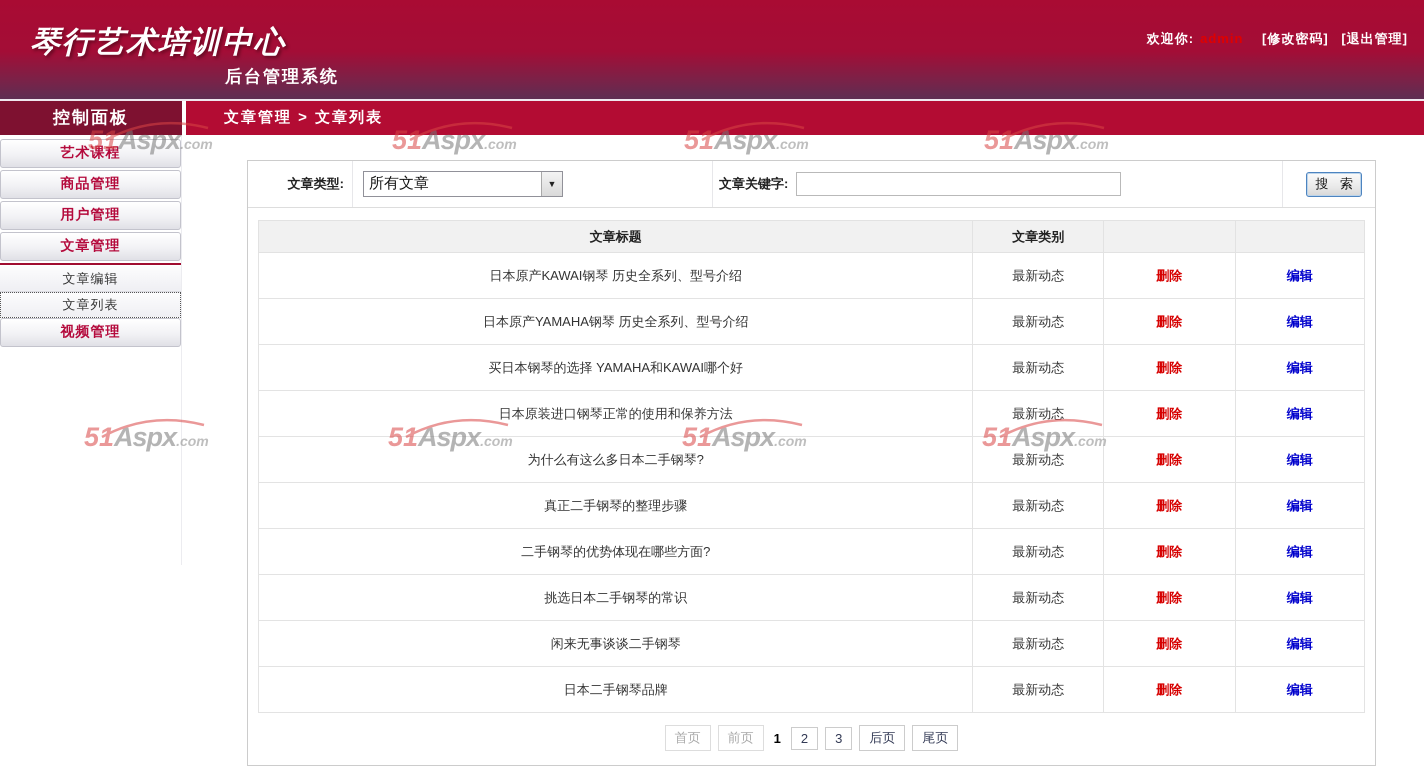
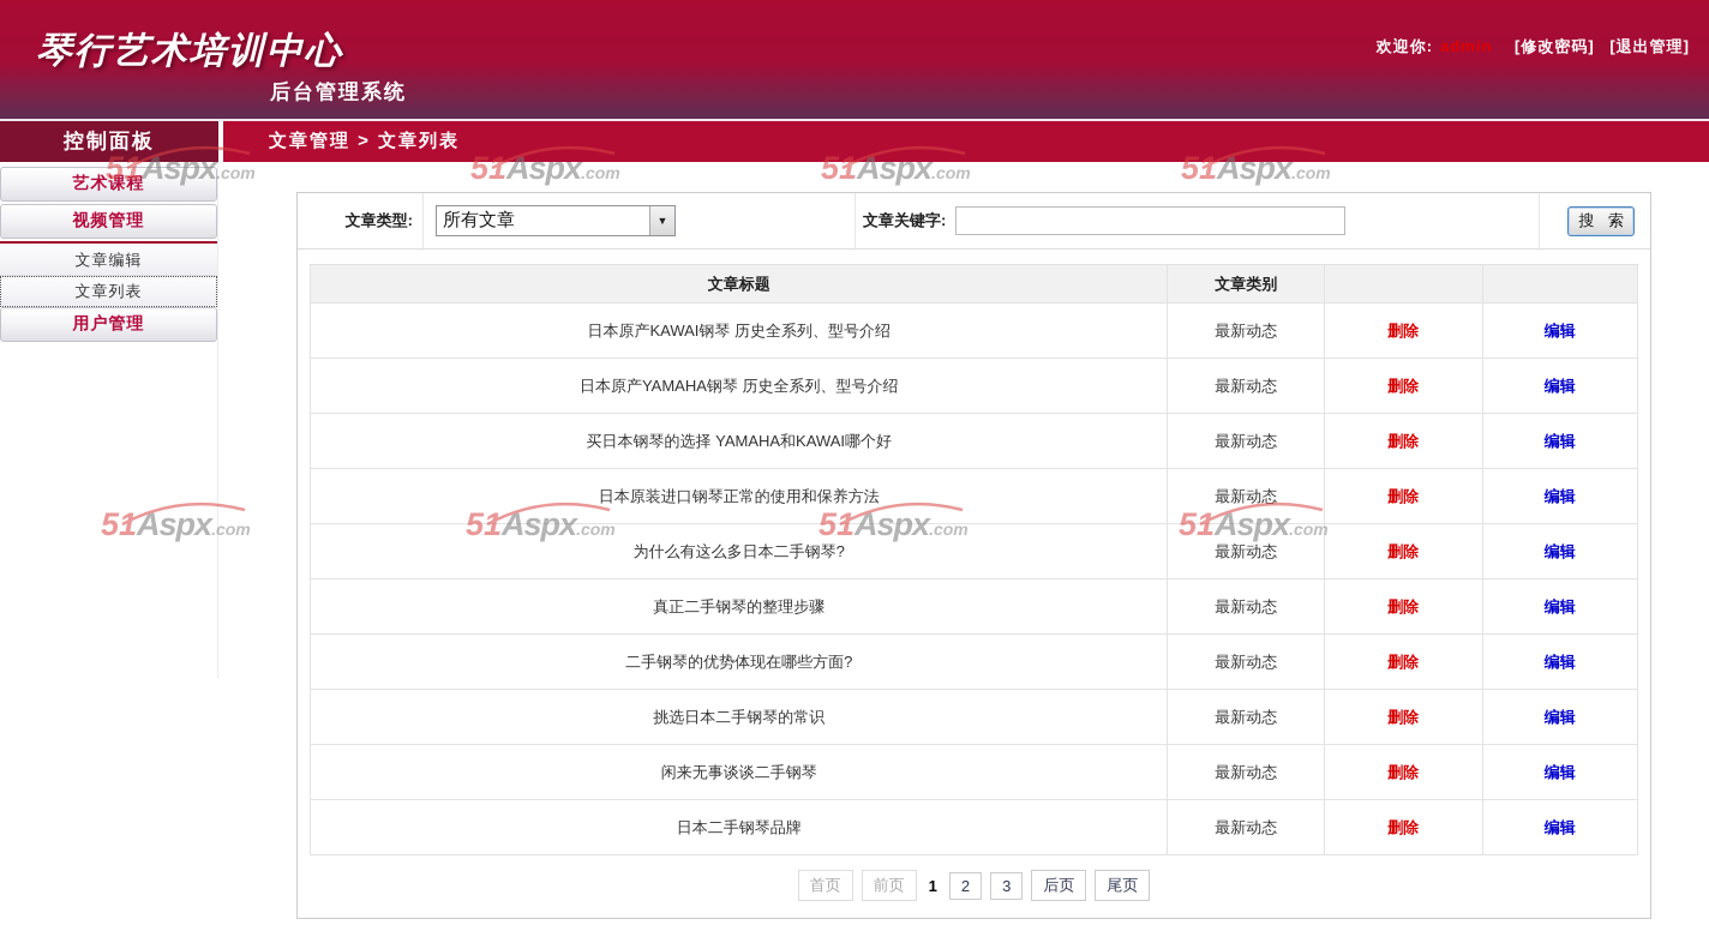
  琴行艺术培训中心
  后台管理系统
  欢迎你: admin [修改密码] [退出管理]
  控制面板
  文章管理 > 文章列表
  艺术课程
- 商品管理
- 用户管理
+ 视频管理
- 文章管理
  文章编辑
  文章列表
- 视频管理
+ 用户管理
  文章类型:
  所有文章
  ▼
  文章关键字:
  搜 索
  文章标题	文章类别
  日本原产KAWAI钢琴 历史全系列、型号介绍	最新动态	删除	编辑
  日本原产YAMAHA钢琴 历史全系列、型号介绍	最新动态	删除	编辑
  买日本钢琴的选择 YAMAHA和KAWAI哪个好	最新动态	删除	编辑
  日本原装进口钢琴正常的使用和保养方法	最新动态	删除	编辑
  为什么有这么多日本二手钢琴?	最新动态	删除	编辑
  真正二手钢琴的整理步骤	最新动态	删除	编辑
  二手钢琴的优势体现在哪些方面?	最新动态	删除	编辑
  挑选日本二手钢琴的常识	最新动态	删除	编辑
  闲来无事谈谈二手钢琴	最新动态	删除	编辑
  日本二手钢琴品牌	最新动态	删除	编辑
  首页
  前页
  1
  2
  3
  后页
  尾页
  51Aspx.com
  51Aspx.com
  51Aspx.com
  51Aspx.com
  51Aspx.com
  51Aspx.com
  51Aspx.com
  51Aspx.com
